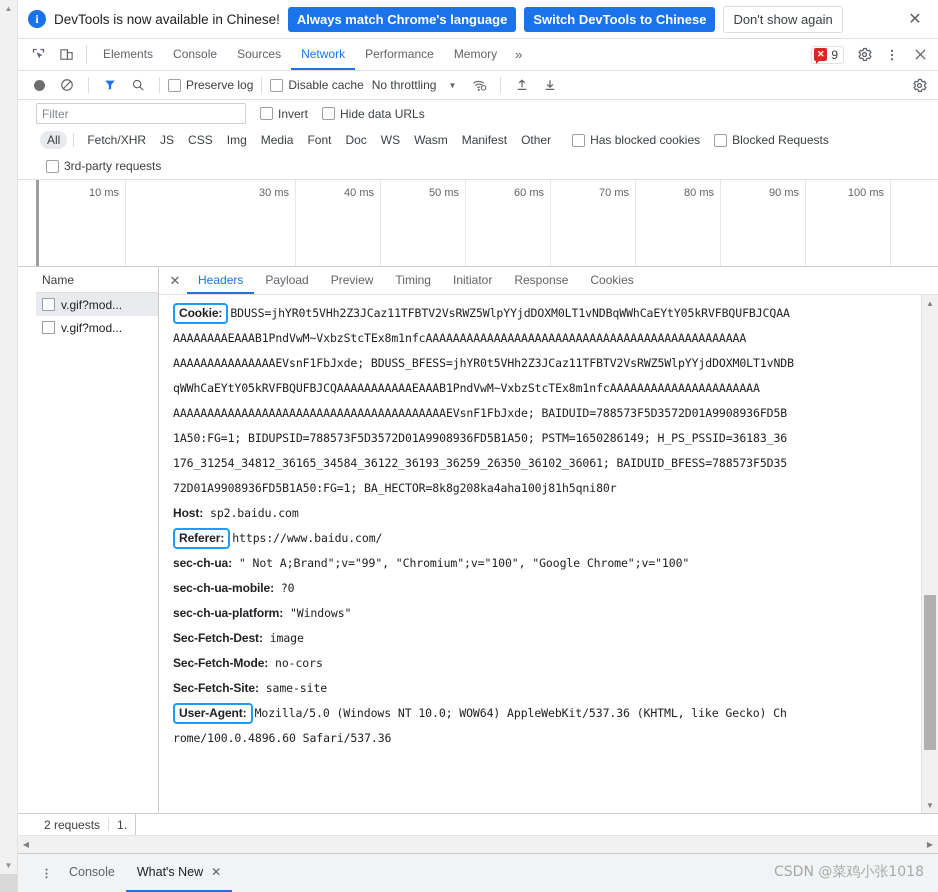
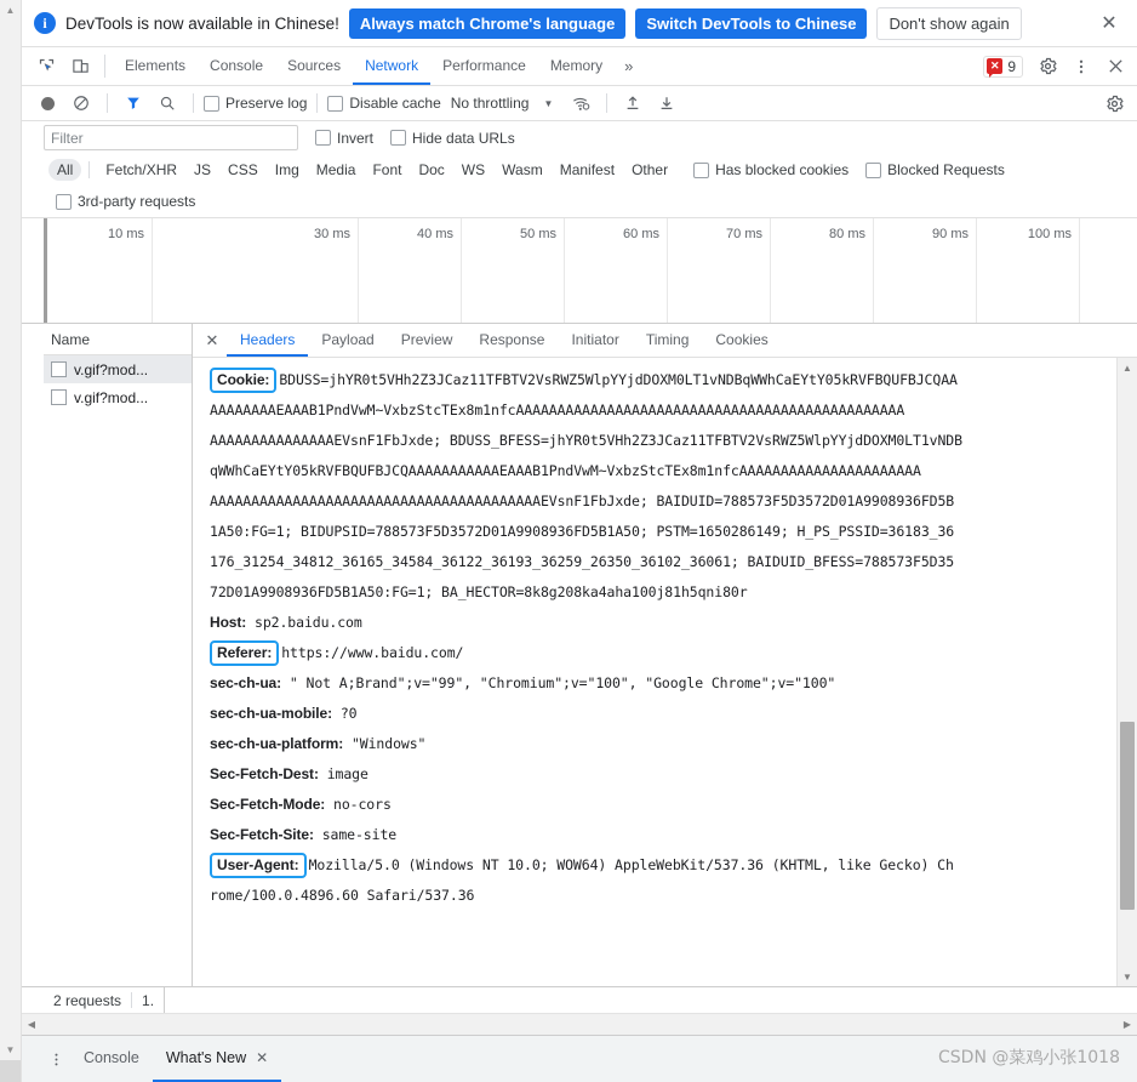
  ▲
  ▼
  i
  DevTools is now available in Chinese!
  Always match Chrome's language
  Switch DevTools to Chinese
  Don't show again
  ✕
  Elements
  Console
  Sources
  Network
  Performance
  Memory
  »
  ✕
  9
  Preserve log
  Disable cache
  No throttling
  ▼
  Filter
  Invert
  Hide data URLs
  All
  Fetch/XHR
  JS
  CSS
  Img
  Media
  Font
  Doc
  WS
  Wasm
  Manifest
  Other
  Has blocked cookies
  Blocked Requests
  3rd-party requests
  10 ms
  30 ms
  40 ms
  50 ms
  60 ms
  70 ms
  80 ms
  90 ms
  100 ms
  Name
  v.gif?mod...
  v.gif?mod...
  ✕
  Headers
  Payload
  Preview
- Timing
+ Response
  Initiator
- Response
+ Timing
  Cookies
  Cookie: BDUSS=jhYR0t5VHh2Z3JCaz11TFBTV2VsRWZ5WlpYYjdDOXM0LT1vNDBqWWhCaEYtY05kRVFBQUFBJCQAA
  AAAAAAAAEAAAB1PndVwM~VxbzStcTEx8m1nfcAAAAAAAAAAAAAAAAAAAAAAAAAAAAAAAAAAAAAAAAAAAAAAA
  AAAAAAAAAAAAAAAEVsnF1FbJxde; BDUSS_BFESS=jhYR0t5VHh2Z3JCaz11TFBTV2VsRWZ5WlpYYjdDOXM0LT1vNDB
  qWWhCaEYtY05kRVFBQUFBJCQAAAAAAAAAAAEAAAB1PndVwM~VxbzStcTEx8m1nfcAAAAAAAAAAAAAAAAAAAAAA
  AAAAAAAAAAAAAAAAAAAAAAAAAAAAAAAAAAAAAAAAEVsnF1FbJxde; BAIDUID=788573F5D3572D01A9908936FD5B
  1A50:FG=1; BIDUPSID=788573F5D3572D01A9908936FD5B1A50; PSTM=1650286149; H_PS_PSSID=36183_36
  176_31254_34812_36165_34584_36122_36193_36259_26350_36102_36061; BAIDUID_BFESS=788573F5D35
  72D01A9908936FD5B1A50:FG=1; BA_HECTOR=8k8g208ka4aha100j81h5qni80r
  Host: sp2.baidu.com
  Referer: https://www.baidu.com/
  sec-ch-ua: " Not A;Brand";v="99", "Chromium";v="100", "Google Chrome";v="100"
  sec-ch-ua-mobile: ?0
  sec-ch-ua-platform: "Windows"
  Sec-Fetch-Dest: image
  Sec-Fetch-Mode: no-cors
  Sec-Fetch-Site: same-site
  User-Agent: Mozilla/5.0 (Windows NT 10.0; WOW64) AppleWebKit/537.36 (KHTML, like Gecko) Ch
  rome/100.0.4896.60 Safari/537.36
  ▲
  ▼
  2 requests
  1.
  ◀
  ▶
  Console
  What's New
  ✕
  CSDN @菜鸡小张1018
